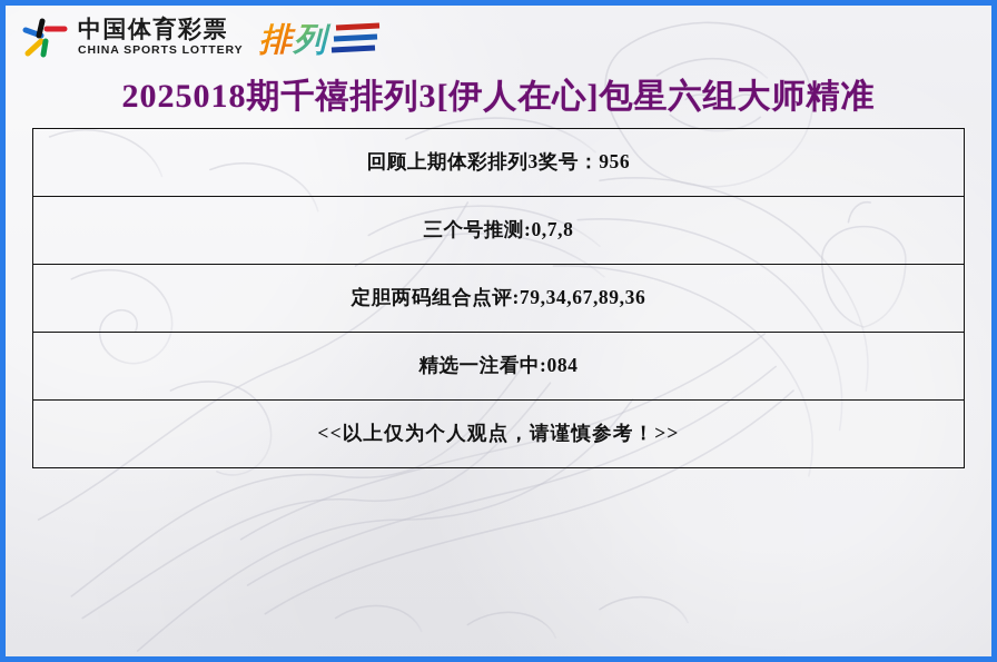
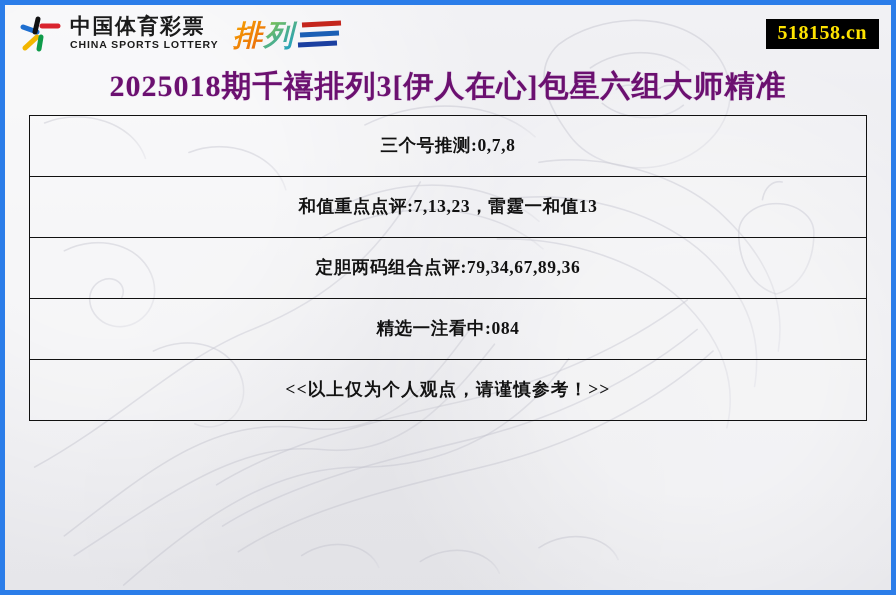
  中国体育彩票
  CHINA SPORTS LOTTERY
  排
  列
+ 518158.cn
  2025018期千禧排列3[伊人在心]包星六组大师精准
- 回顾上期体彩排列3奖号：956
  三个号推测:0,7,8
+ 和值重点点评:7,13,23，雷霆一和值13
  定胆两码组合点评:79,34,67,89,36
  精选一注看中:084
  <<以上仅为个人观点，请谨慎参考！>>
